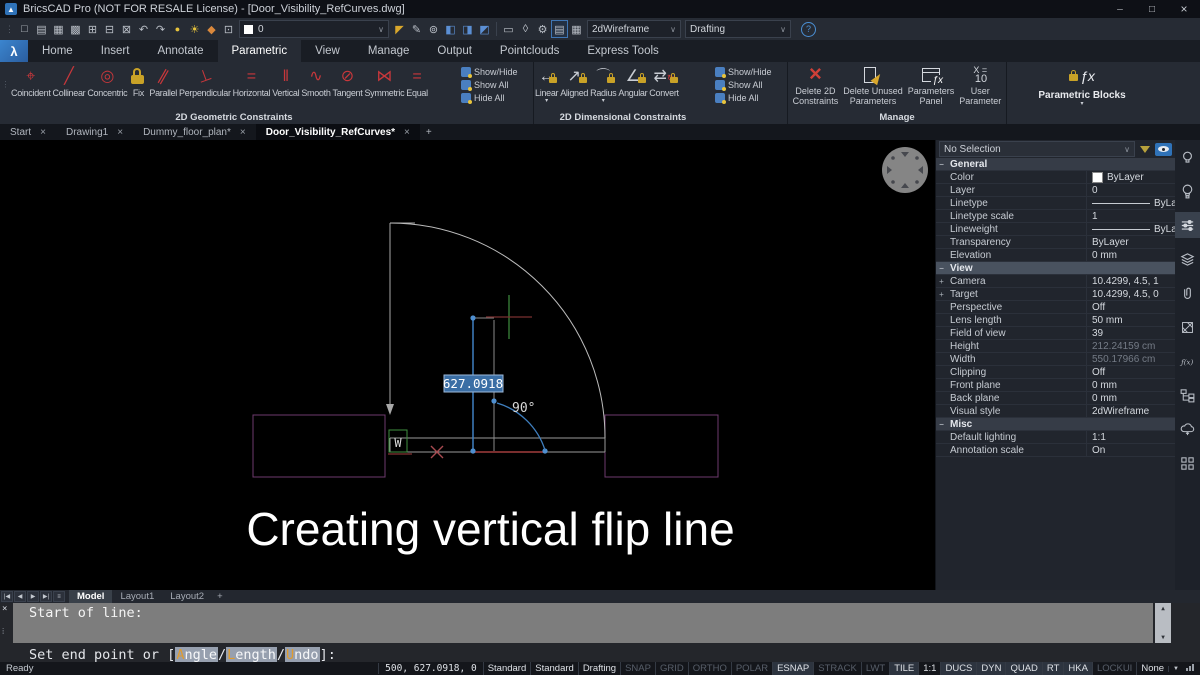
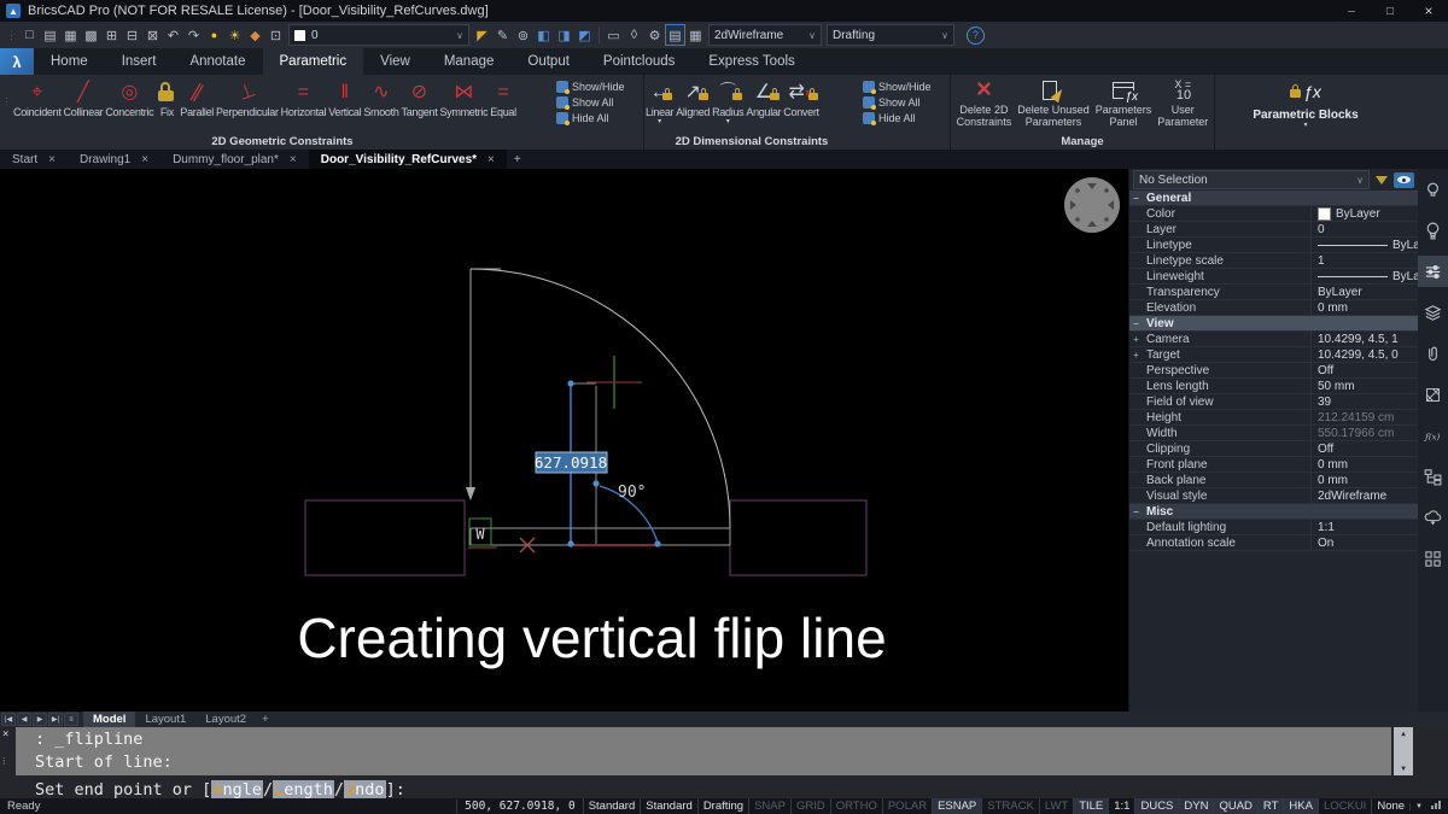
  BricsCAD Pro (NOT FOR RESALE License) - [Door_Visibility_RefCurves.dwg]
  ⋮
  0
  2dWireframe
  Drafting
  Home
  Insert
  Annotate
  Parametric
  View
  Manage
  Output
  Pointclouds
  Express Tools
  ⋮
  Coincident
  Collinear
  Concentric
  Fix
  Parallel
  Perpendicular
  Horizontal
  Vertical
  Smooth
  Tangent
  Symmetric
  Equal
  2D Geometric Constraints
  Show/Hide
  Show All
  Hide All
  Linear
  Aligned
  Radius
  Angular
  Convert
  2D Dimensional Constraints
  Show/Hide
  Show All
  Hide All
  Delete 2D
  Constraints
  Delete Unused
  Parameters
  Parameters
  Panel
  User
  Parameter
  Manage
  Parametric Blocks
  Start
  Drawing1
  Dummy_floor_plan*
  Door_Visibility_RefCurves*
  +
  W
  90°
  627.0918
  Creating vertical flip line
  No Selection
  −
  General
  Color
  ByLayer
  Layer
  0
  Linetype
  Linetype scale
  1
  Lineweight
  Transparency
  ByLayer
  Elevation
  0 mm
  −
  View
  +
  Camera
  10.4299, 4.5, 1
  +
  Target
  10.4299, 4.5, 0
  Perspective
  Off
  Lens length
  50 mm
  Field of view
  39
  Height
  212.24159 cm
  Width
  550.17966 cm
  Clipping
  Off
  Front plane
  0 mm
  Back plane
  0 mm
  Visual style
  2dWireframe
  −
  Misc
  Default lighting
  1:1
  Annotation scale
  On
  ƒ(x)
  Model
  Layout1
  Layout2
  +
  ×
  ⁞
+ : _flipline
  Start of line:
  Set end point or [Angle/Length/Undo]:
  Ready
  500, 627.0918, 0
  Standard
  Standard
  Drafting
  SNAP
  GRID
  ORTHO
  POLAR
  ESNAP
  STRACK
  LWT
  TILE
  1:1
  DUCS
  DYN
  QUAD
  RT
  HKA
  LOCKUI
  None
